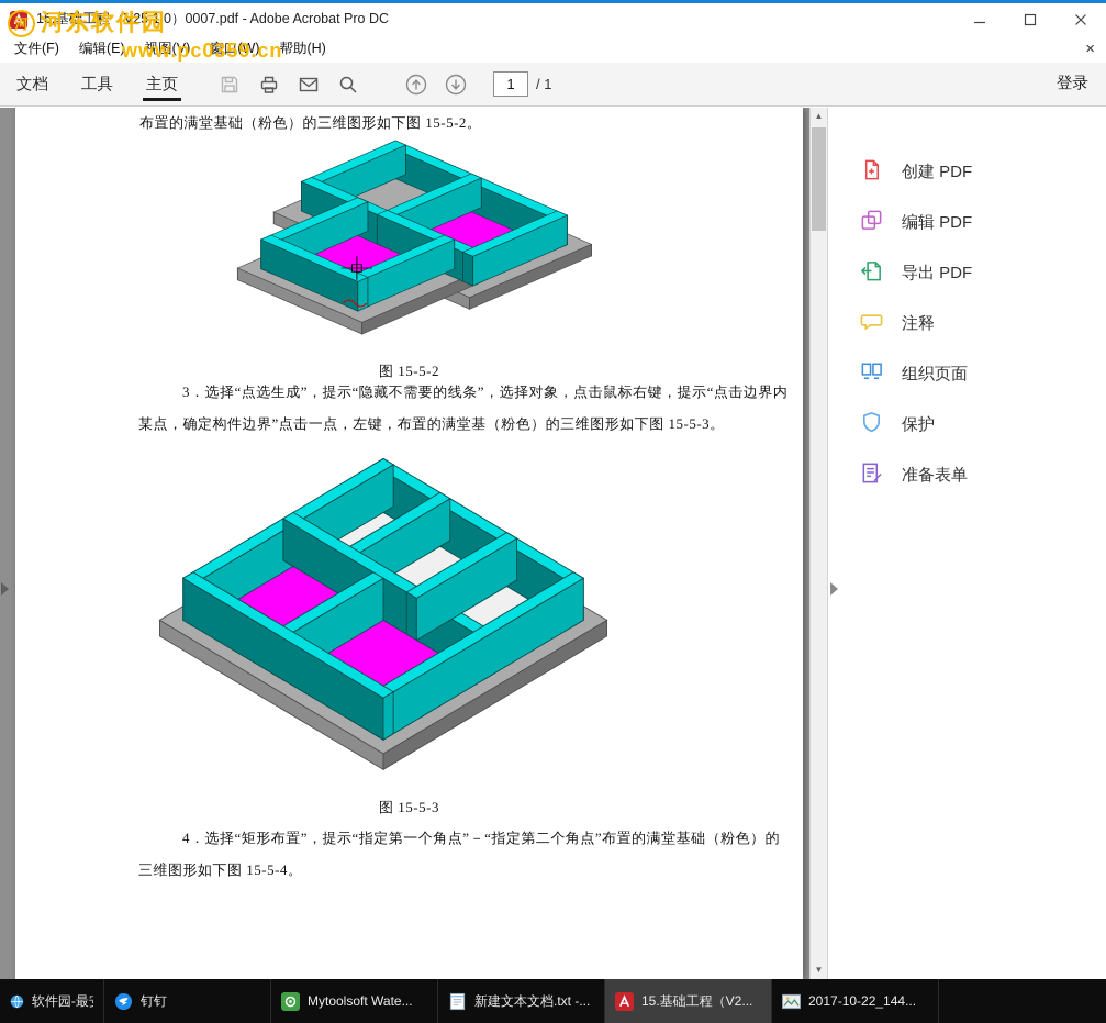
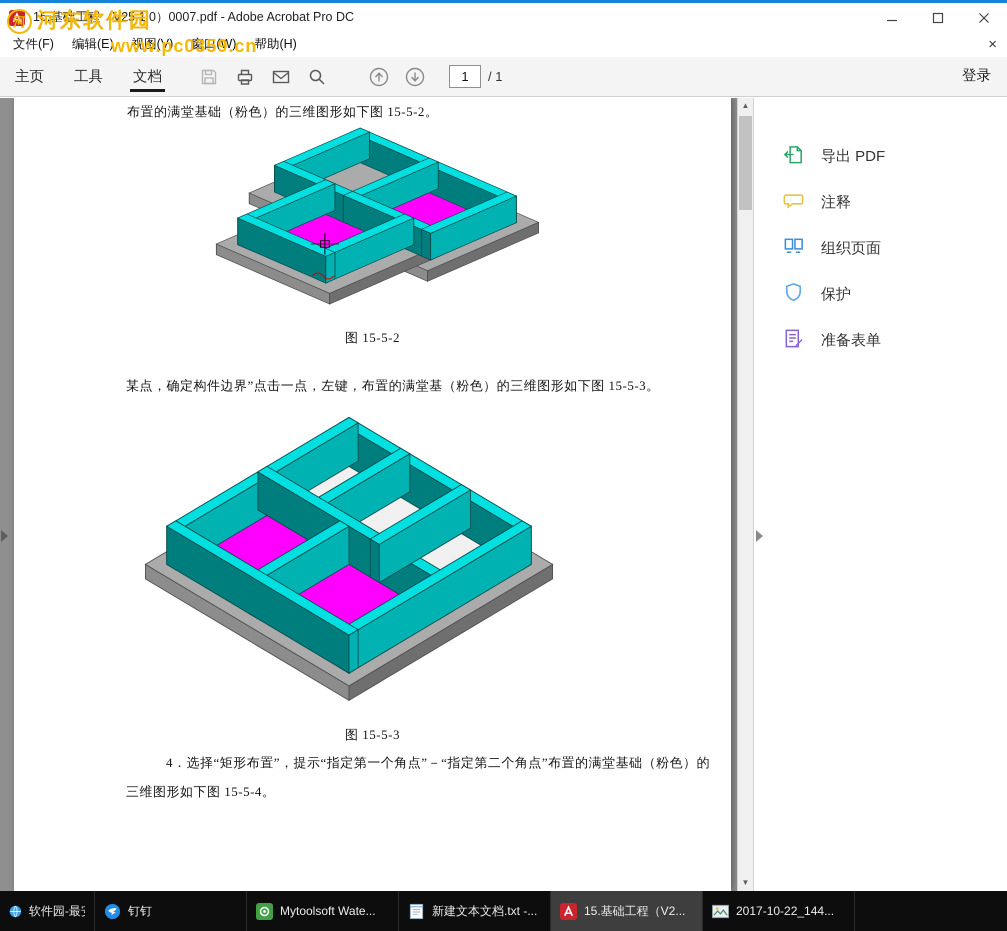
  15.基础工程（V25.1.0）0007.pdf - Adobe Acrobat Pro DC
  河
  河东软件园
  www.pc0359.cn
  文件(F)
  编辑(E)
  视图(V)
  窗口(W)
  帮助(H)
  ×
- 文档
+ 主页
  工具
- 主页
+ 文档
  1
  / 1
  登录
  布置的满堂基础（粉色）的三维图形如下图 15-5-2。
  图 15-5-2
- 3．选择“点选生成”，提示“隐藏不需要的线条”，选择对象，点击鼠标右键，提示“点击边界内
  某点，确定构件边界”点击一点，左键，布置的满堂基（粉色）的三维图形如下图 15-5-3。
  图 15-5-3
  4．选择“矩形布置”，提示“指定第一个角点”－“指定第二个角点”布置的满堂基础（粉色）的
  三维图形如下图 15-5-4。
  ▲
  ▼
- 创建 PDF
- 编辑 PDF
  导出 PDF
  注释
  组织页面
  保护
  准备表单
  钉钉
  Mytoolsoft Wate...
  新建文本文档.txt -...
  15.基础工程（V2...
  2017-10-22_144...
